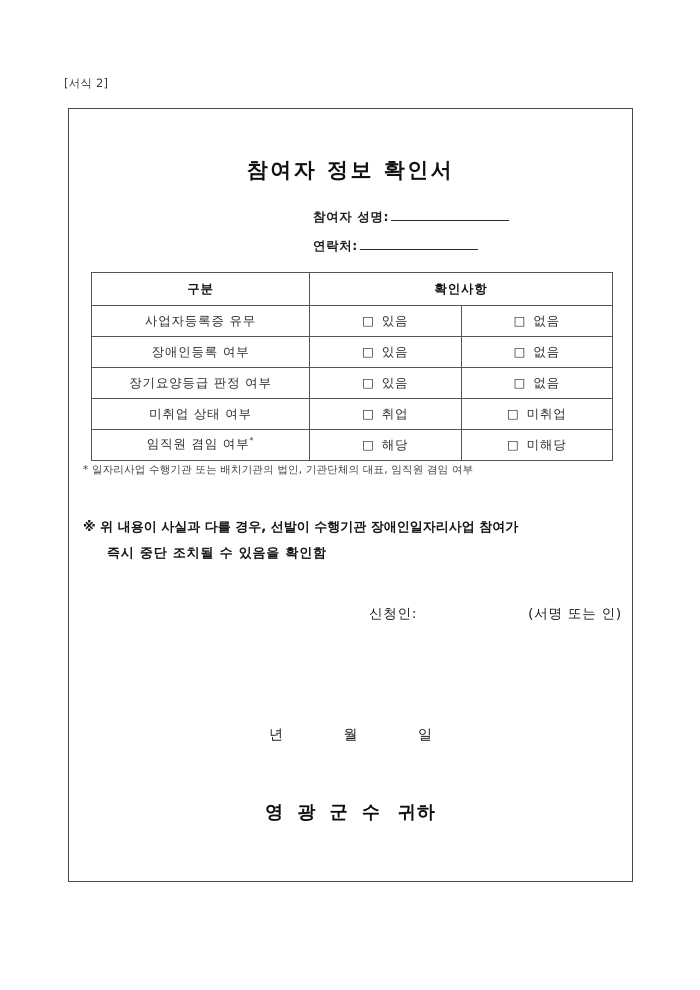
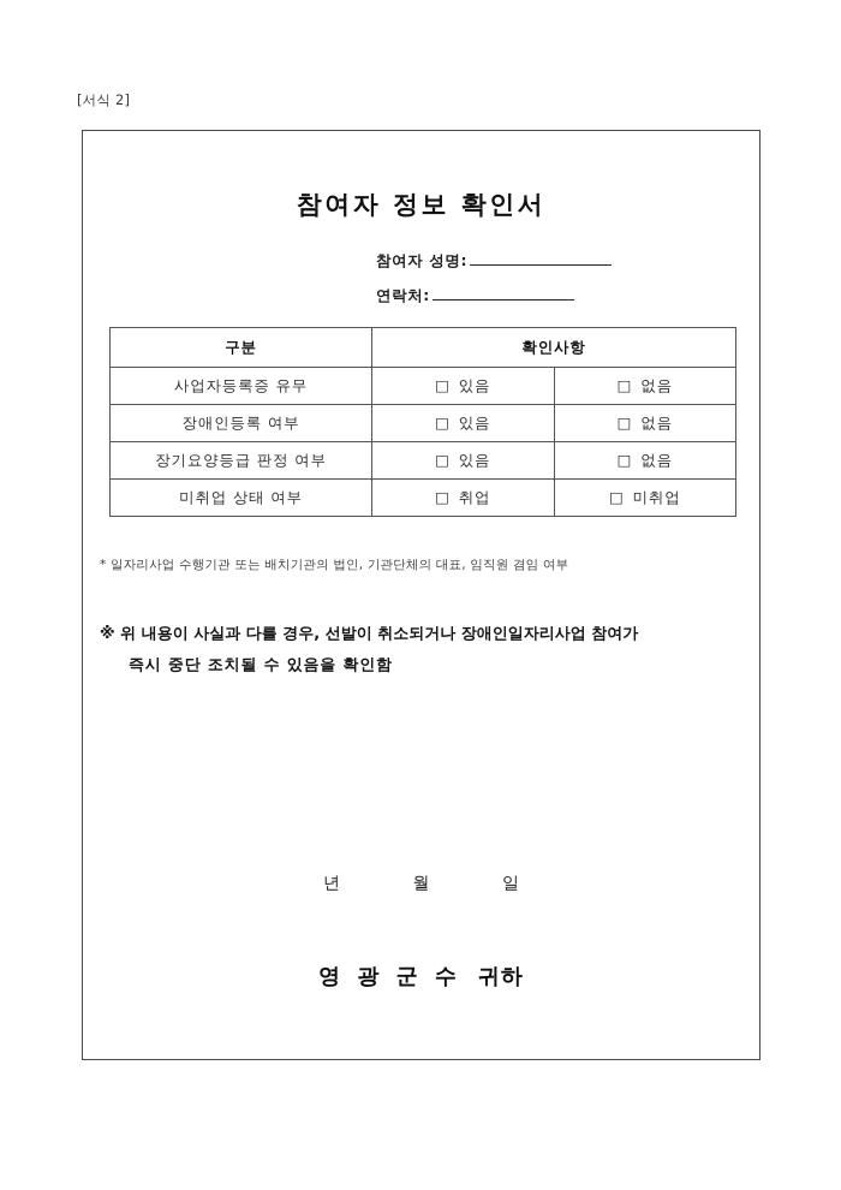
  [서식 2]
  참여자 정보 확인서
  참여자 성명:
  연락처:
  구분	확인사항
  사업자등록증 유무	□ 있음	□ 없음
  장애인등록 여부	□ 있음	□ 없음
  장기요양등급 판정 여부	□ 있음	□ 없음
  미취업 상태 여부	□ 취업	□ 미취업
- 임직원 겸임 여부*	□ 해당	□ 미해당
  * 일자리사업 수행기관 또는 배치기관의 법인, 기관단체의 대표, 임직원 겸임 여부
- ※ 위 내용이 사실과 다를 경우, 선발이 수행기관 장애인일자리사업 참여가
+ ※ 위 내용이 사실과 다를 경우, 선발이 취소되거나 장애인일자리사업 참여가
  즉시 중단 조치될 수 있음을 확인함
- 신청인:
- (서명 또는 인)
  년 월 일
  영 광 군 수 귀하
